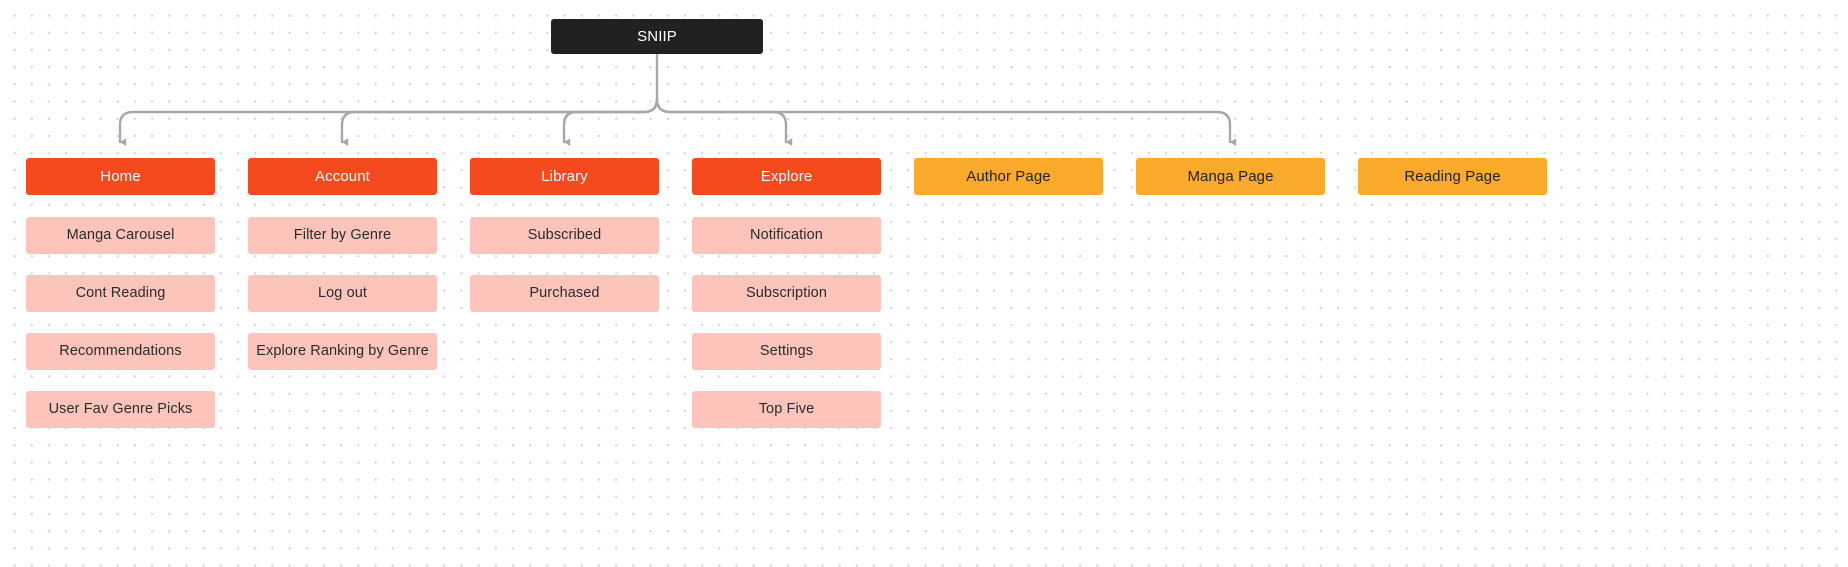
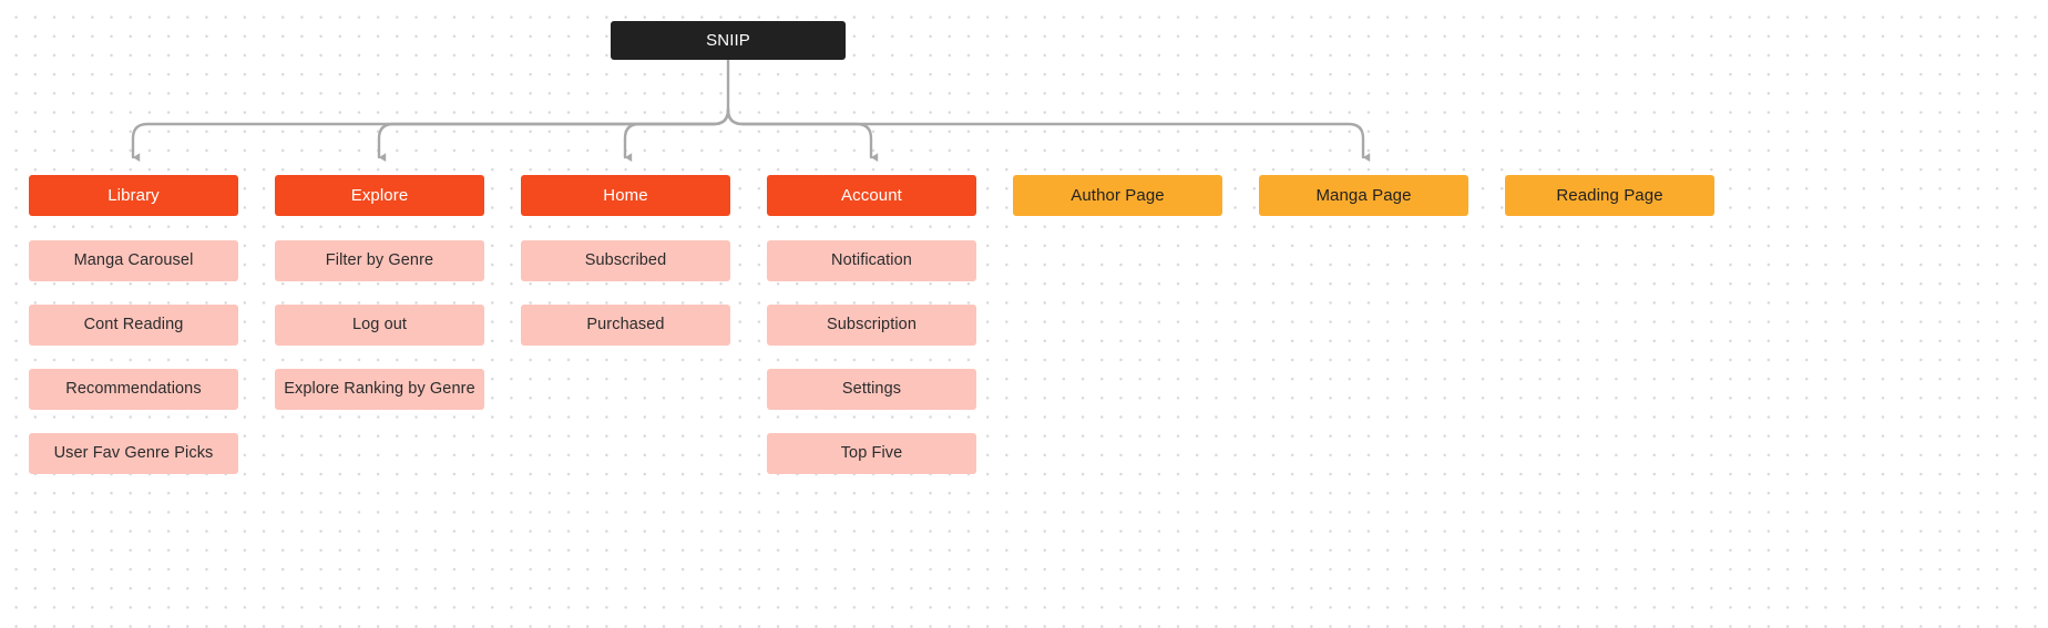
  SNIIP
- Home
+ Library
- Account
+ Explore
- Library
+ Home
- Explore
+ Account
  Author Page
  Manga Page
  Reading Page
  Manga Carousel
  Filter by Genre
  Subscribed
  Notification
  Cont Reading
  Log out
  Purchased
  Subscription
  Recommendations
  Explore Ranking by Genre
  Settings
  User Fav Genre Picks
  Top Five
